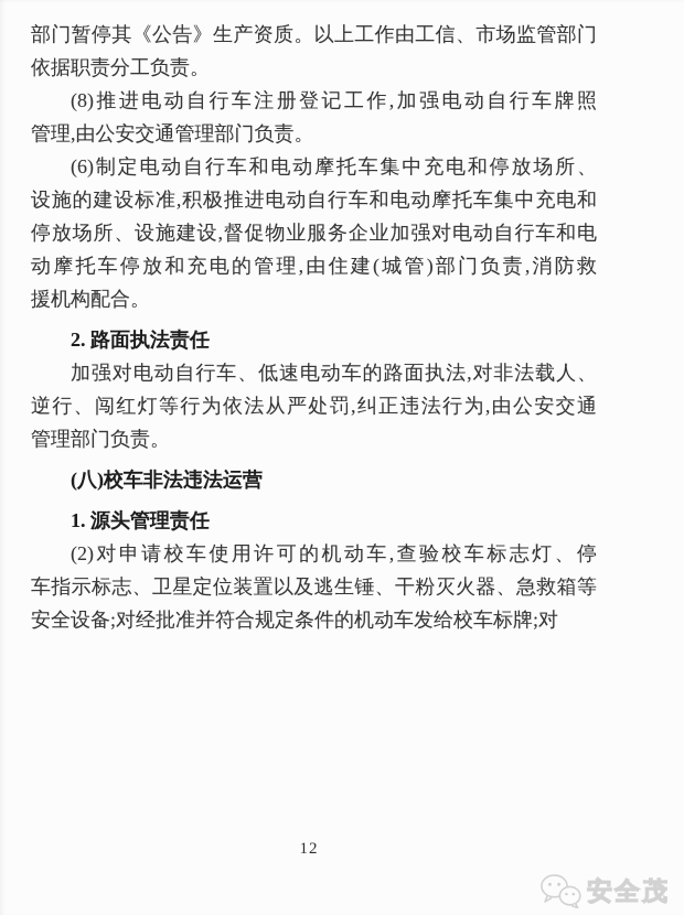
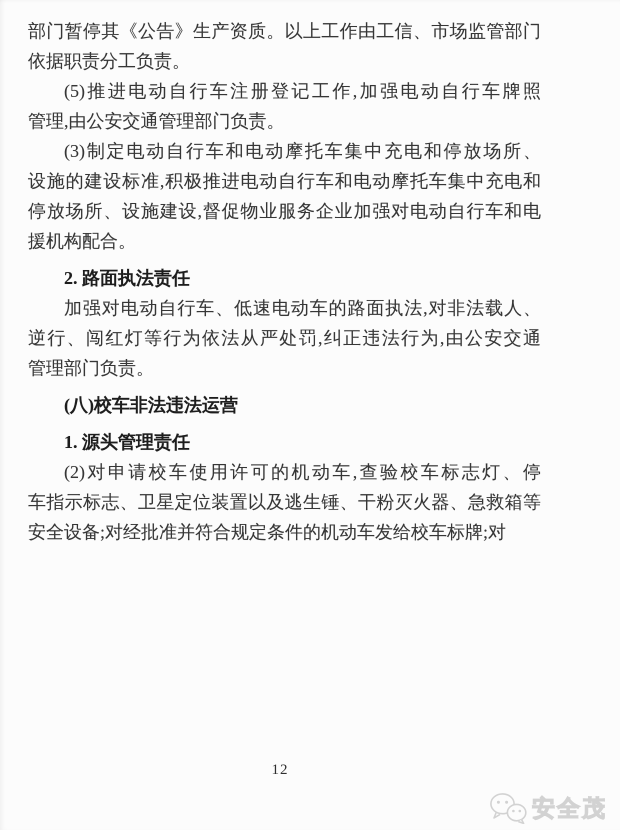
  部门暂停其《公告》生产资质。以上工作由工信、市场监管部门
  依据职责分工负责。
- (8)推进电动自行车注册登记工作,加强电动自行车牌照
+ (5)推进电动自行车注册登记工作,加强电动自行车牌照
  管理,由公安交通管理部门负责。
- (6)制定电动自行车和电动摩托车集中充电和停放场所、
+ (3)制定电动自行车和电动摩托车集中充电和停放场所、
  设施的建设标准,积极推进电动自行车和电动摩托车集中充电和
  停放场所、设施建设,督促物业服务企业加强对电动自行车和电
- 动摩托车停放和充电的管理,由住建(城管)部门负责,消防救
  援机构配合。
  2. 路面执法责任
  加强对电动自行车、低速电动车的路面执法,对非法载人、
  逆行、闯红灯等行为依法从严处罚,纠正违法行为,由公安交通
  管理部门负责。
  (八)校车非法违法运营
  1. 源头管理责任
  (2)对申请校车使用许可的机动车,查验校车标志灯、停
  车指示标志、卫星定位装置以及逃生锤、干粉灭火器、急救箱等
  安全设备;对经批准并符合规定条件的机动车发给校车标牌;对
  12
  安全茂
